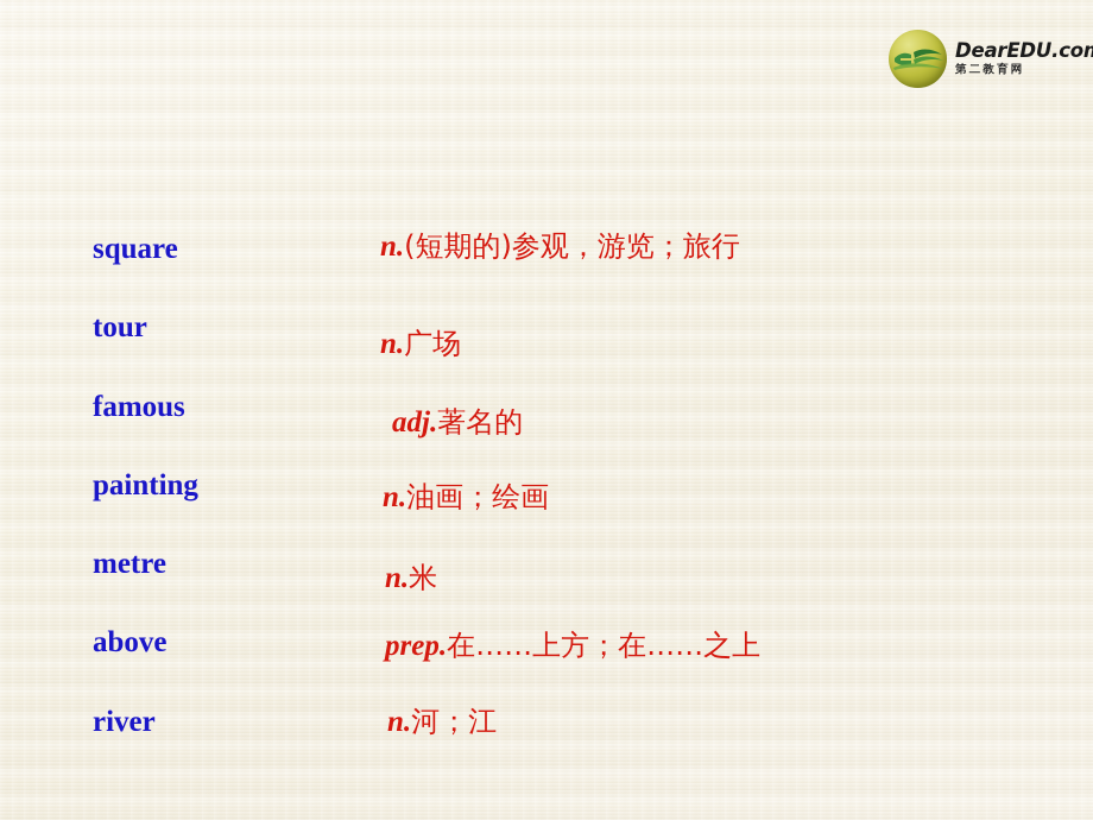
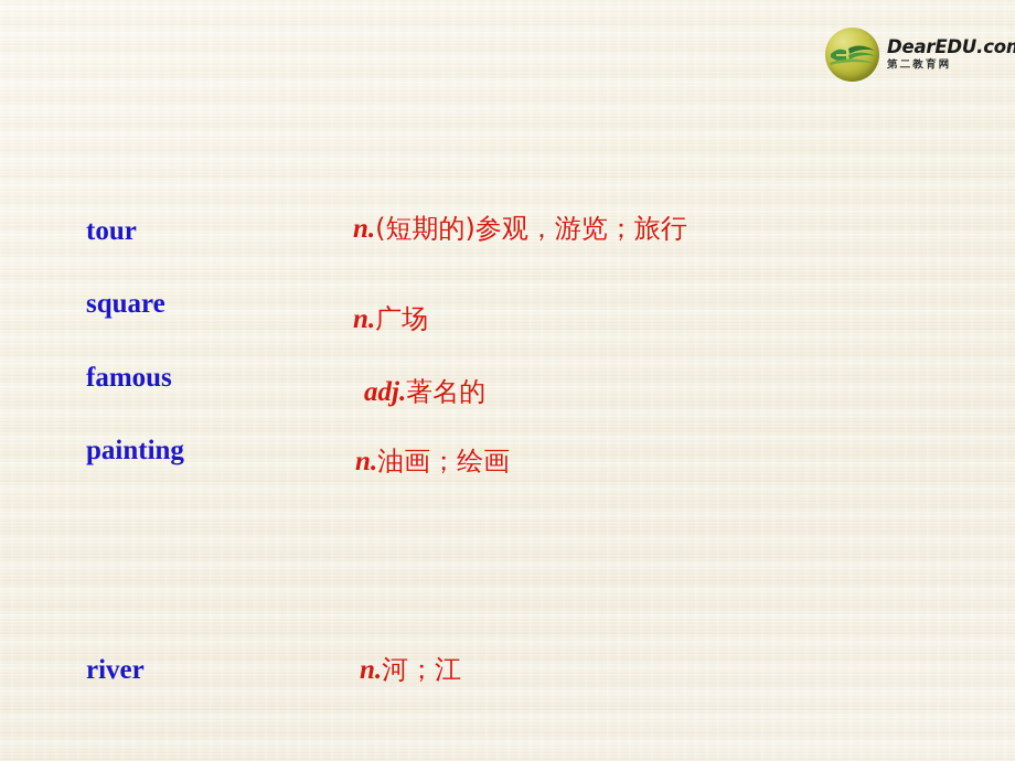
  DearEDU.co
  第二教育网
- square
+ tour
  n.(短期的)参观，游览；旅行
- tour
+ square
  n.广场
  famous
  adj.著名的
  painting
  n.油画；绘画
- metre
- n.米
- above
- prep.在……上方；在……之上
  river
  n.河；江
